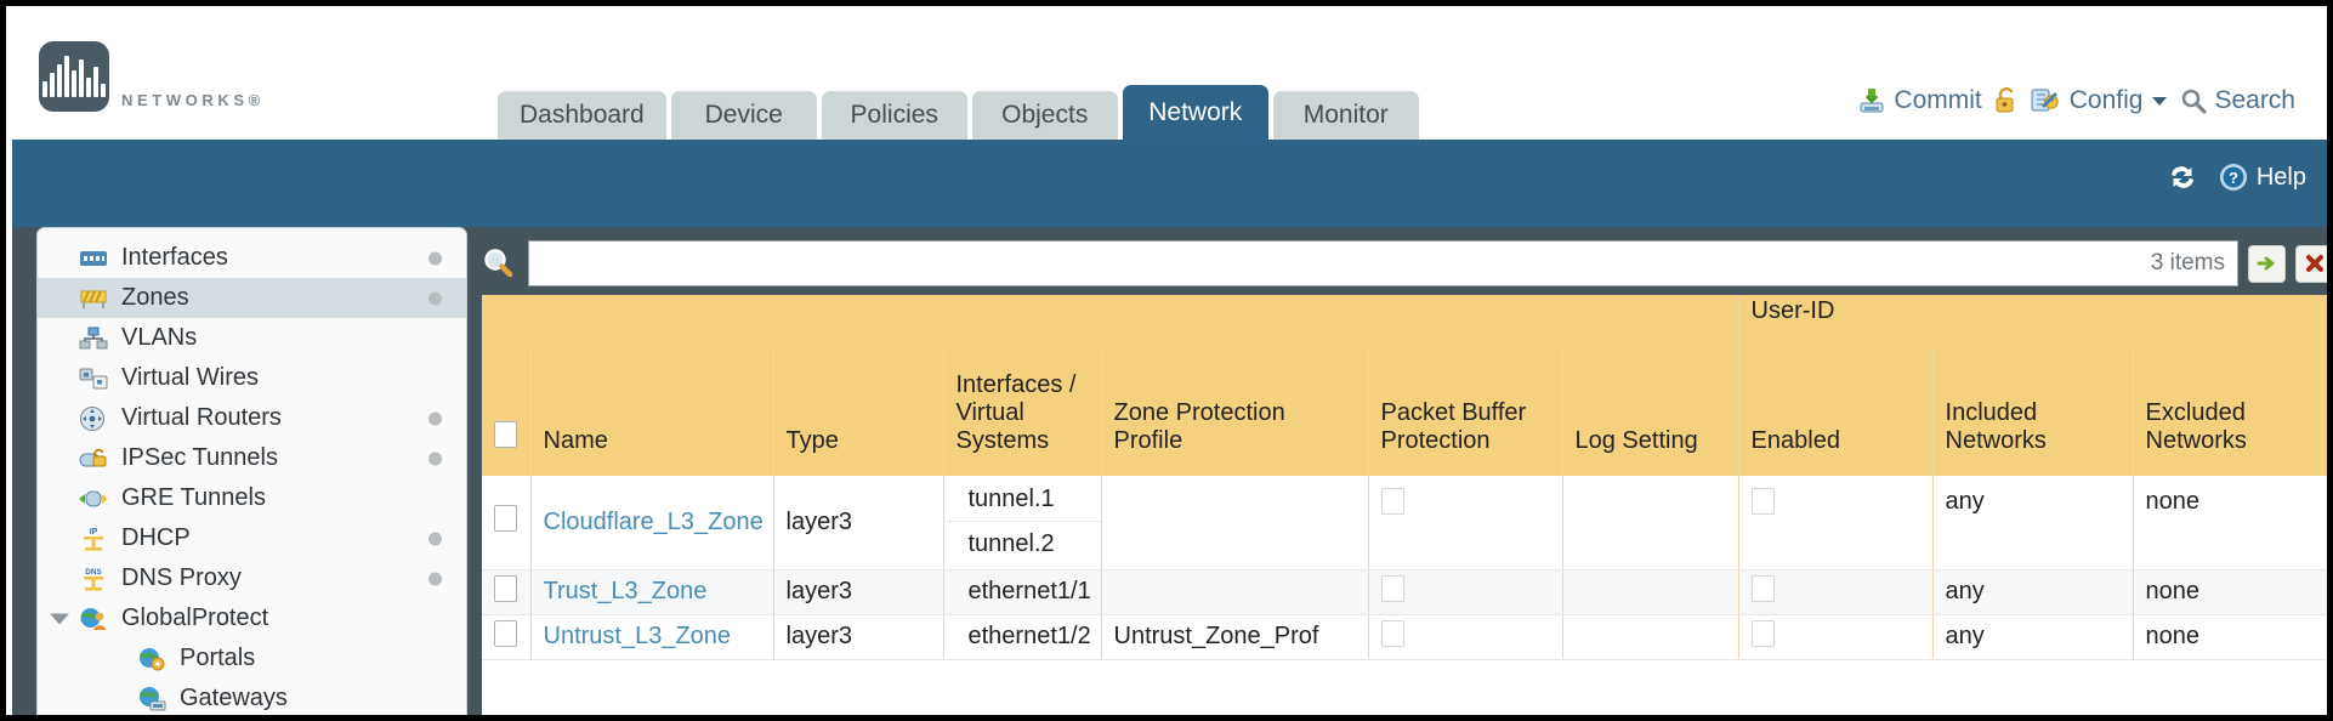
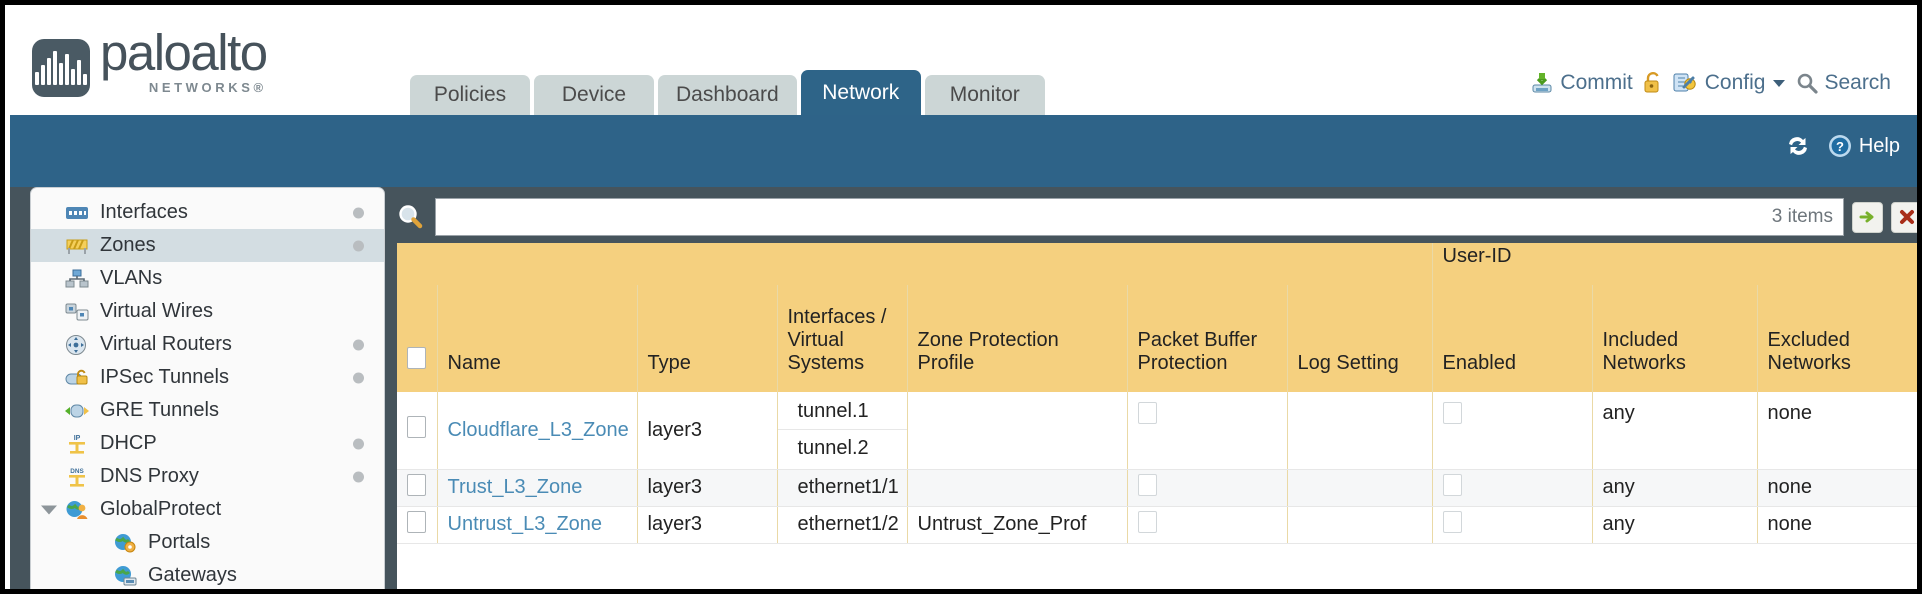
+ paloalto
  NETWORKS®
- Dashboard
+ Policies
  Device
- Policies
+ Dashboard
- Objects
  Network
  Monitor
  Commit
  Config
  Search
  ?
  Help
  Interfaces
  Zones
  VLANs
  Virtual Wires
  Virtual Routers
  IPSec Tunnels
  GRE Tunnels
  DHCP
  DNS Proxy
  GlobalProtect
  Portals
  Gateways
  3 items
  	User-ID
  	Name	Type	Interfaces / Virtual Systems	Zone Protection Profile	Packet Buffer Protection	Log Setting	Enabled	Included Networks	Excluded Networks
  	Cloudflare_L3_Zone	layer3	tunnel.1 tunnel.2					any	none
  	Trust_L3_Zone	layer3	ethernet1/1					any	none
  	Untrust_L3_Zone	layer3	ethernet1/2	Untrust_Zone_Prof				any	none
